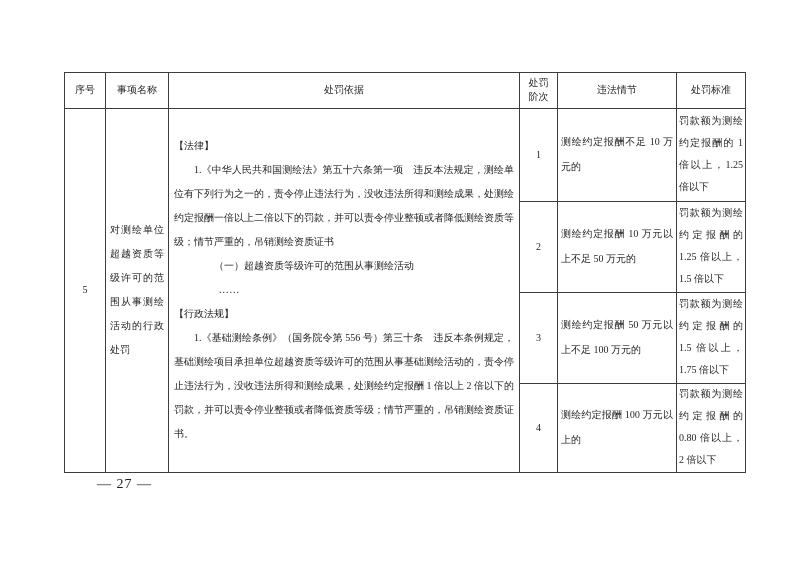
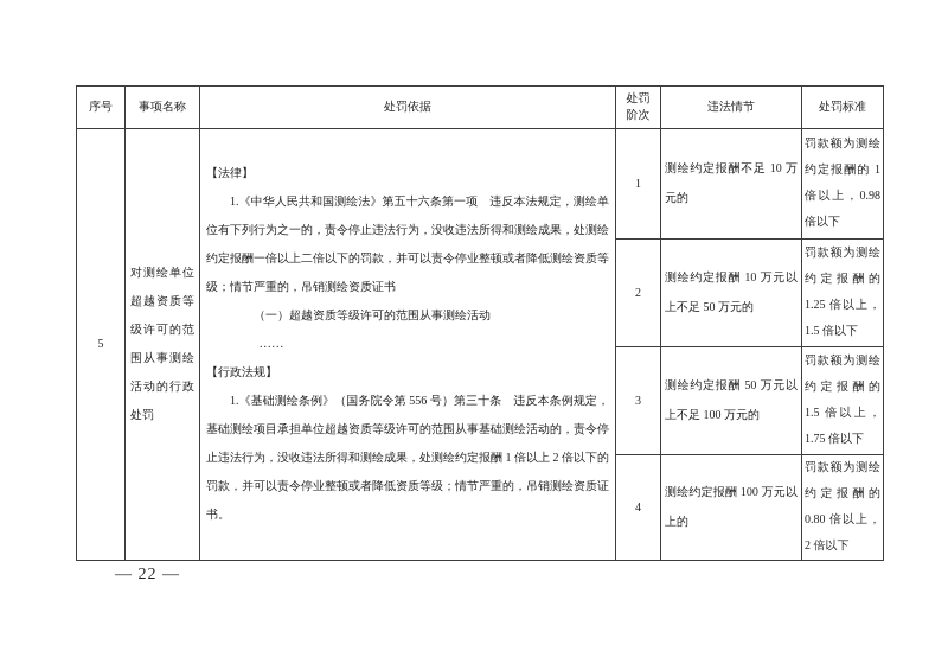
  序号	事项名称	处罚依据	处罚 阶次	违法情节	处罚标准
- 5	对测绘单位超越资质等级许可的范围从事测绘活动的行政处罚	【法律】 1.《中华人民共和国测绘法》第五十六条第一项 违反本法规定，测绘单位有下列行为之一的，责令停止违法行为，没收违法所得和测绘成果，处测绘约定报酬一倍以上二倍以下的罚款，并可以责令停业整顿或者降低测绘资质等级；情节严重的，吊销测绘资质证书 （一）超越资质等级许可的范围从事测绘活动 ...... 【行政法规】 1.《基础测绘条例》（国务院令第 556 号）第三十条 违反本条例规定，基础测绘项目承担单位超越资质等级许可的范围从事基础测绘活动的，责令停止违法行为，没收违法所得和测绘成果，处测绘约定报酬 1 倍以上 2 倍以下的罚款，并可以责令停业整顿或者降低资质等级；情节严重的，吊销测绘资质证书。	1	测绘约定报酬不足 10 万元的	罚款额为测绘约定报酬的 1 倍以上，1.25 倍以下
+ 5	对测绘单位超越资质等级许可的范围从事测绘活动的行政处罚	【法律】 1.《中华人民共和国测绘法》第五十六条第一项 违反本法规定，测绘单位有下列行为之一的，责令停止违法行为，没收违法所得和测绘成果，处测绘约定报酬一倍以上二倍以下的罚款，并可以责令停业整顿或者降低测绘资质等级；情节严重的，吊销测绘资质证书 （一）超越资质等级许可的范围从事测绘活动 ...... 【行政法规】 1.《基础测绘条例》（国务院令第 556 号）第三十条 违反本条例规定，基础测绘项目承担单位超越资质等级许可的范围从事基础测绘活动的，责令停止违法行为，没收违法所得和测绘成果，处测绘约定报酬 1 倍以上 2 倍以下的罚款，并可以责令停业整顿或者降低资质等级；情节严重的，吊销测绘资质证书。	1	测绘约定报酬不足 10 万元的	罚款额为测绘约定报酬的 1 倍以上，0.98 倍以下
  2	测绘约定报酬 10 万元以上不足 50 万元的	罚款额为测绘约定报酬的 1.25 倍以上，1.5 倍以下
  3	测绘约定报酬 50 万元以上不足 100 万元的	罚款额为测绘约定报酬的 1.5 倍以上，1.75 倍以下
  4	测绘约定报酬 100 万元以上的	罚款额为测绘约定报酬的 0.80 倍以上，2 倍以下
- — 27 —
+ — 22 —
